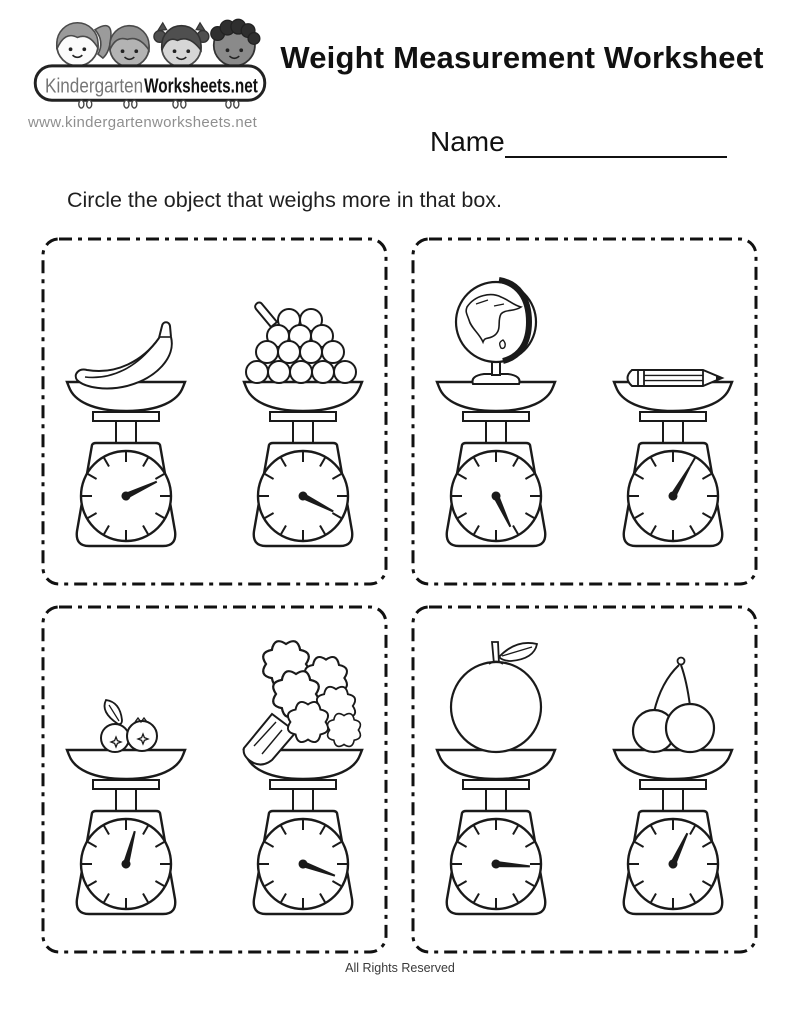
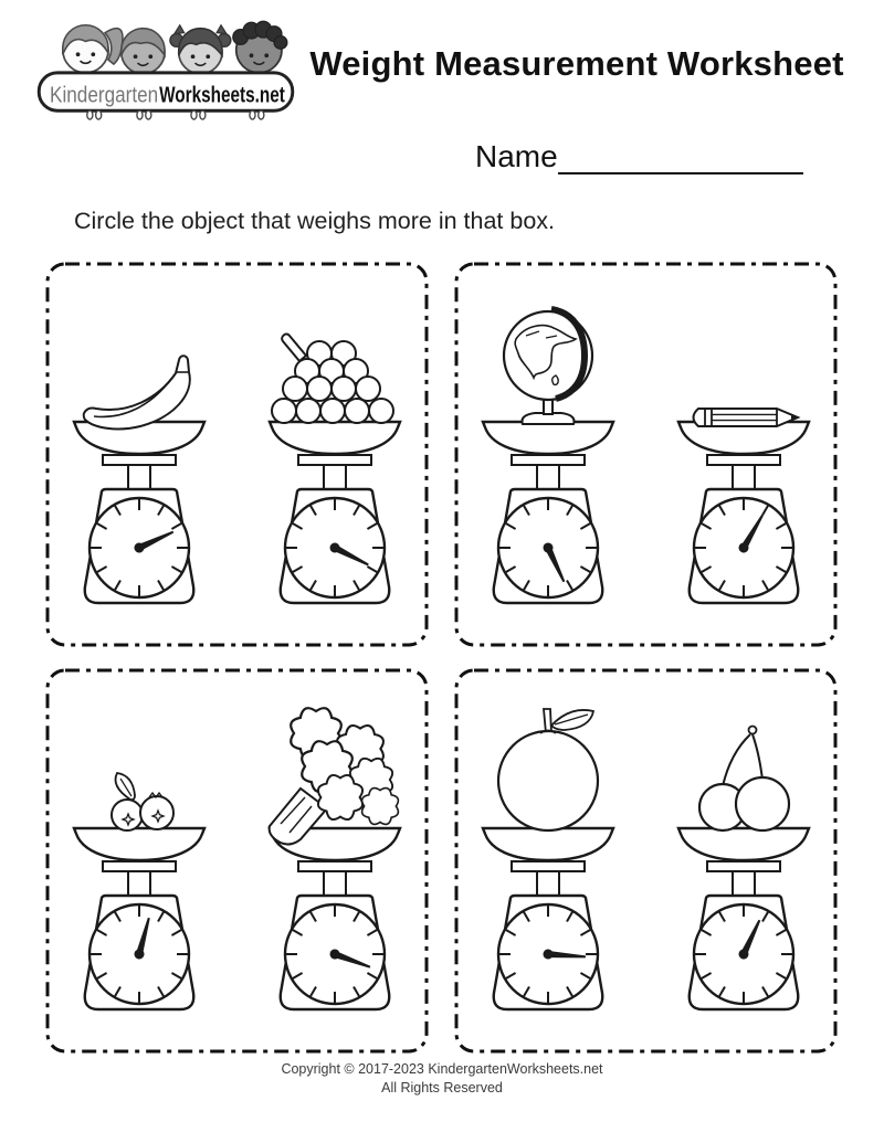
  Kindergarten
  Worksheets.net
- www.kindergartenworksheets.net
  Weight Measurement Worksheet
  Name
  Circle the object that weighs more in that box.
+ Copyright © 2017-2023 KindergartenWorksheets.net
  All Rights Reserved
